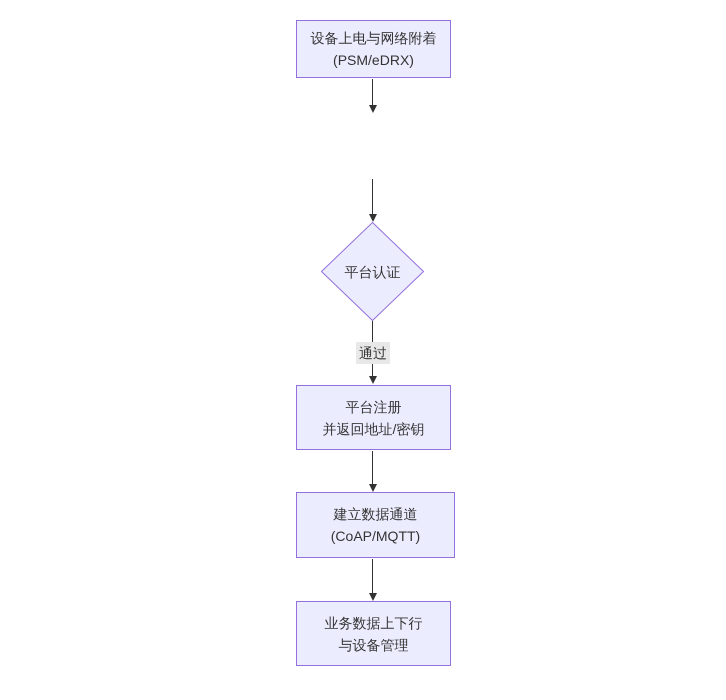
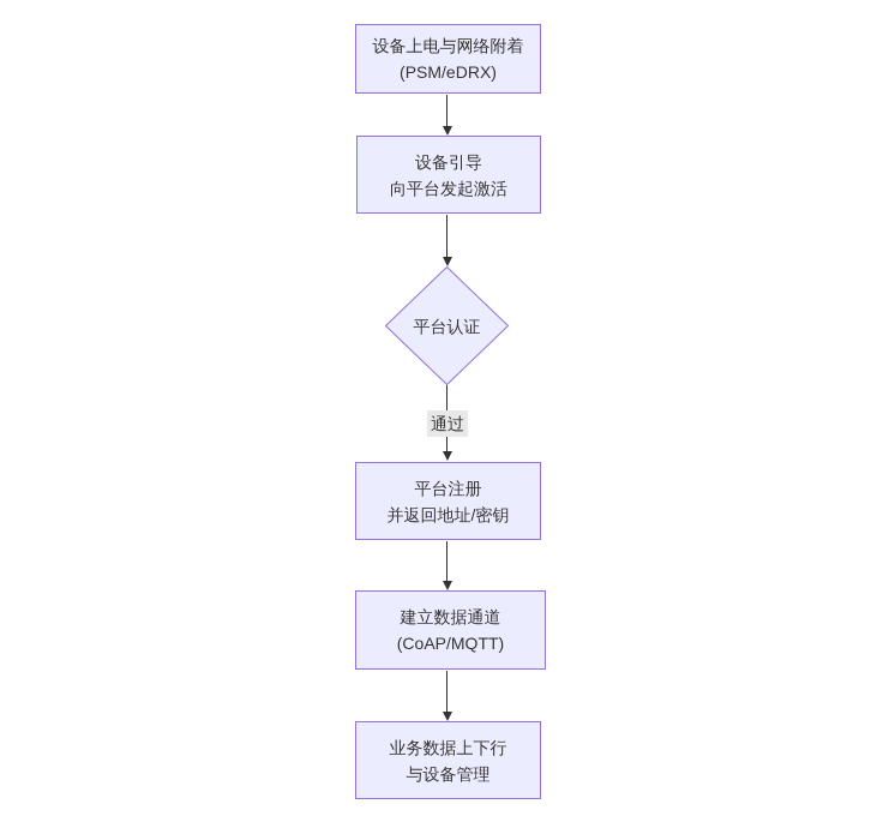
  设备上电与网络附着
  (PSM/eDRX)
+ 设备引导
+ 向平台发起激活
  平台认证
  通过
  平台注册
  并返回地址/密钥
  建立数据通道
  (CoAP/MQTT)
  业务数据上下行
  与设备管理
